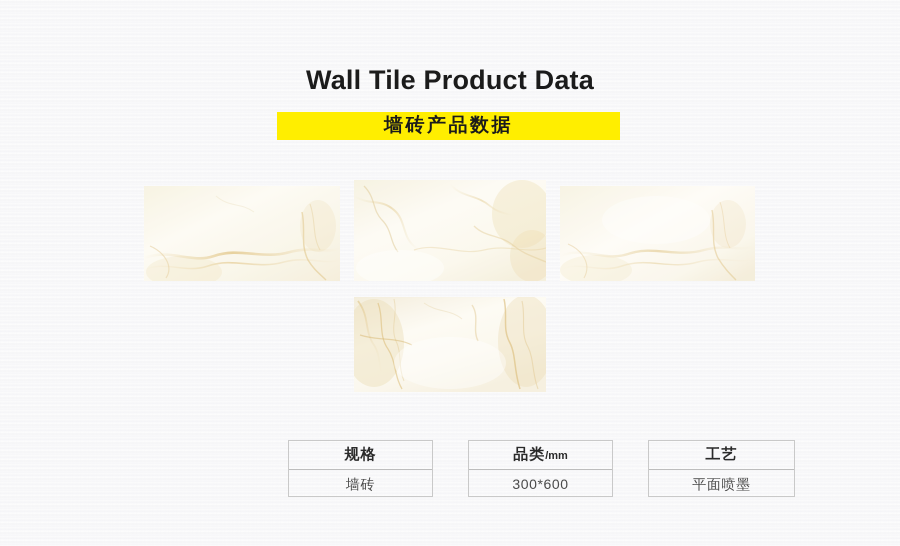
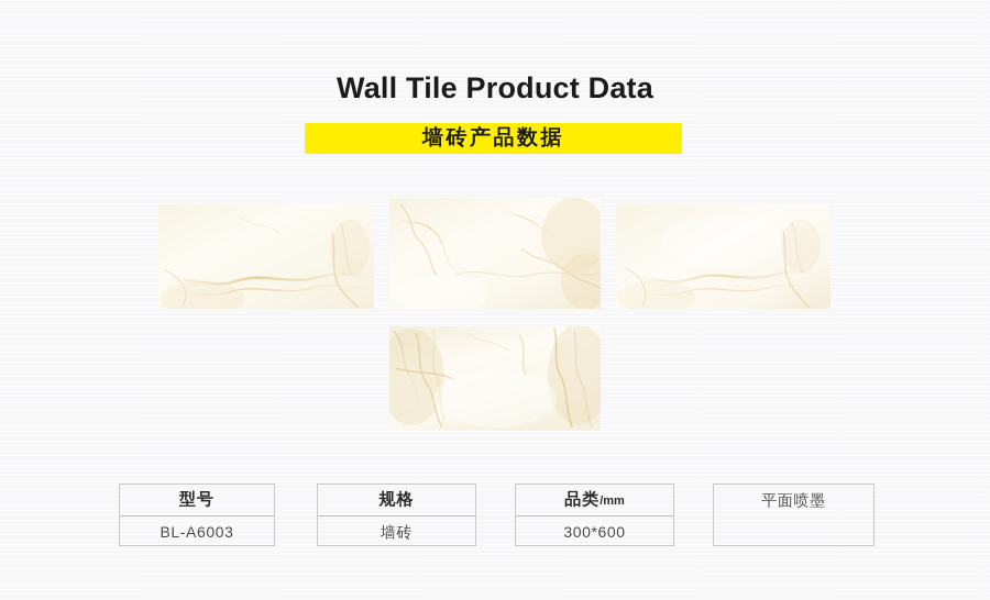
  Wall Tile Product Data
  墙砖产品数据
+ 型号
+ BL-A6003
  规格
  墙砖
  品类/mm
  300*600
- 工艺
  平面喷墨
